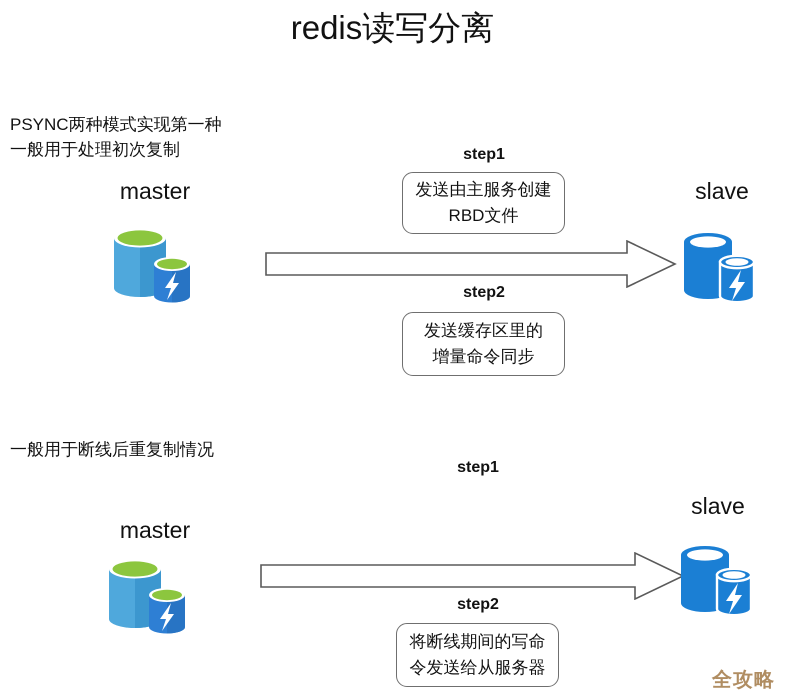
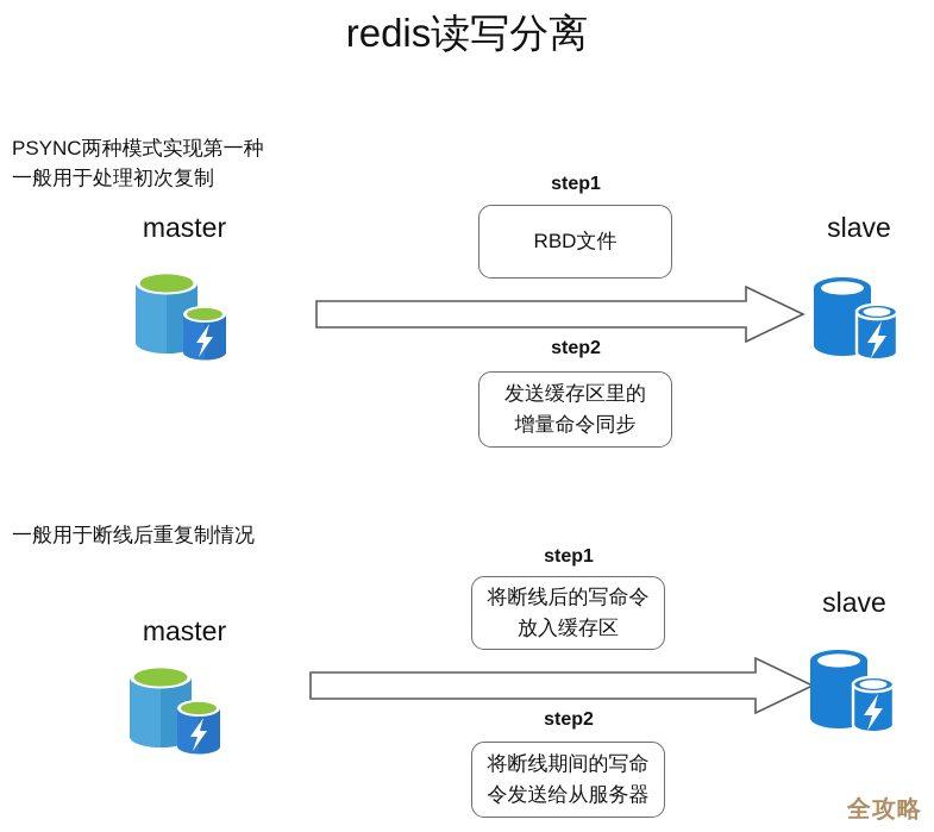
  redis读写分离
  PSYNC两种模式实现第一种
  一般用于处理初次复制
  master
  slave
  step1
  step2
- 发送由主服务创建
  RBD文件
  发送缓存区里的
  增量命令同步
  一般用于断线后重复制情况
  master
  slave
  step1
  step2
+ 将断线后的写命令
+ 放入缓存区
  将断线期间的写命
  令发送给从服务器
  全攻略
